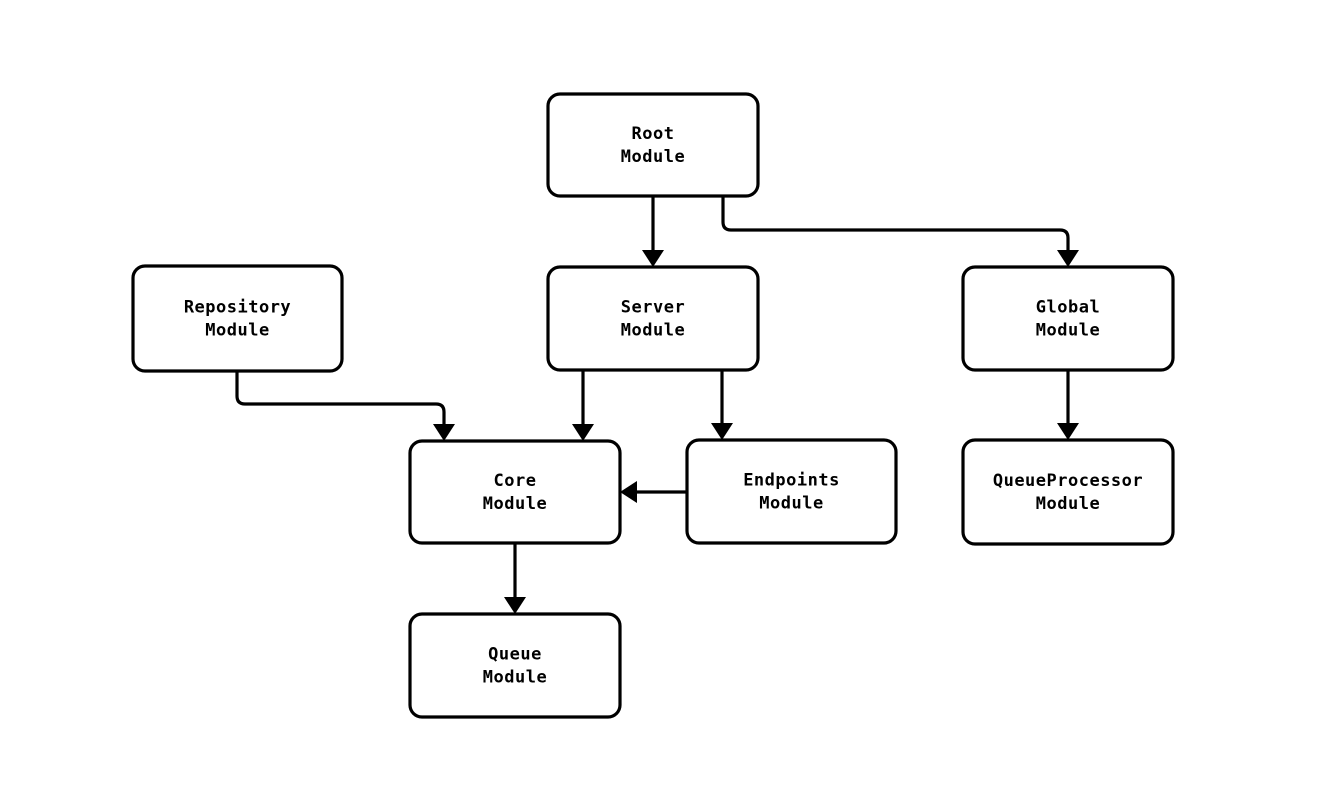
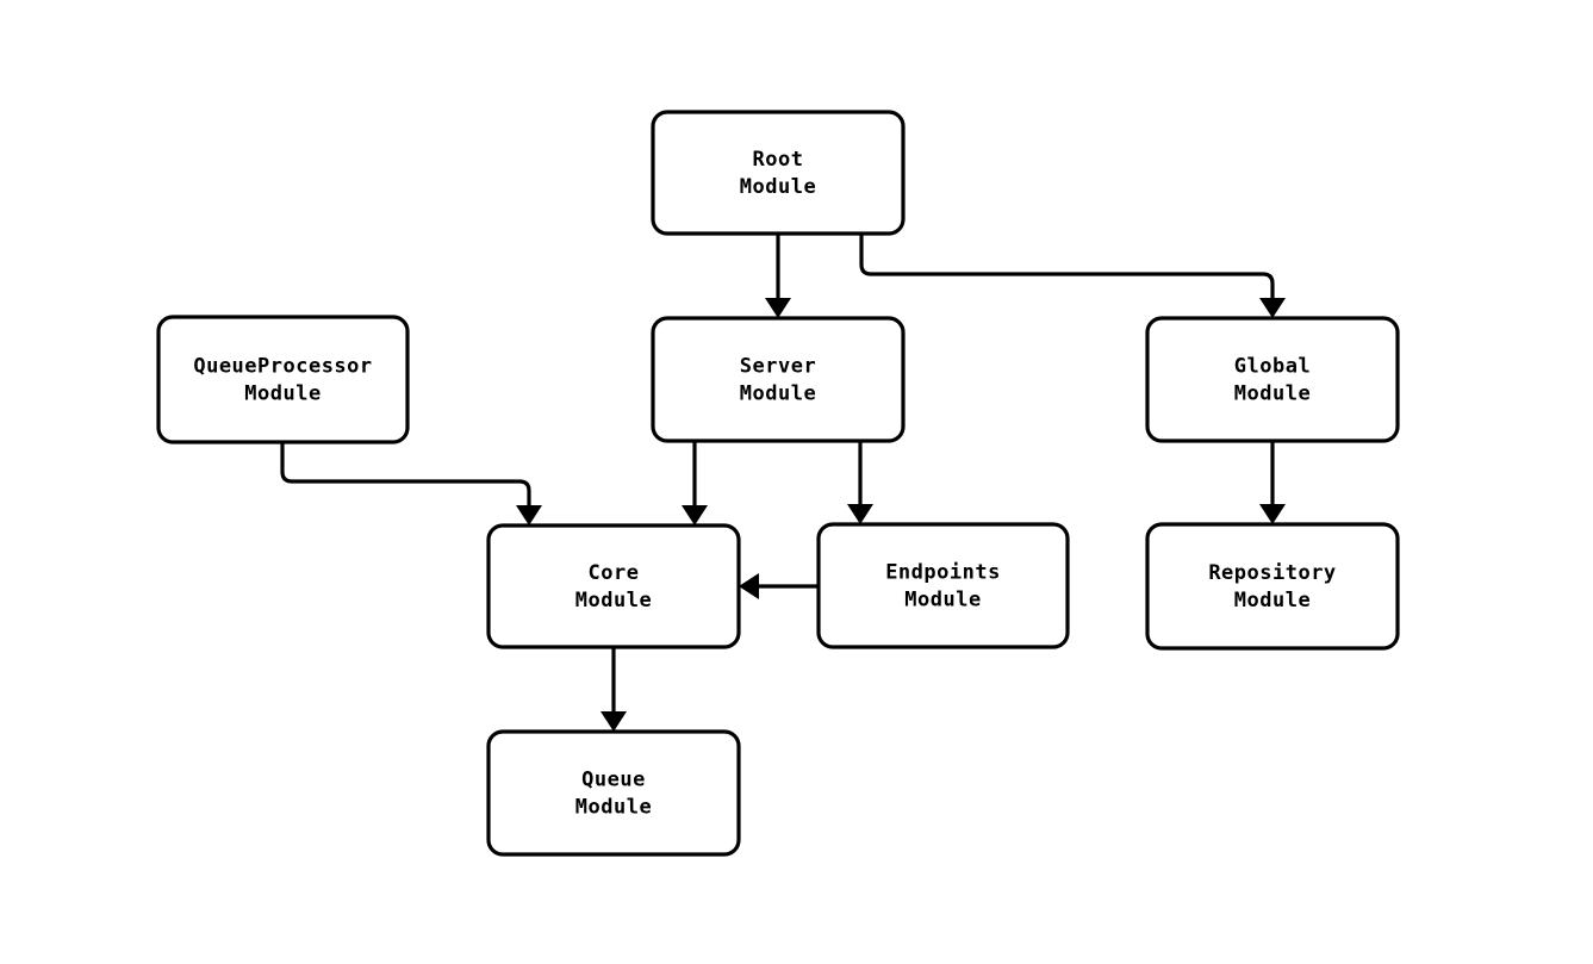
  Root
  Module
- Repository
+ QueueProcessor
  Module
  Server
  Module
  Global
  Module
  Core
  Module
  Endpoints
  Module
- QueueProcessor
+ Repository
  Module
  Queue
  Module
